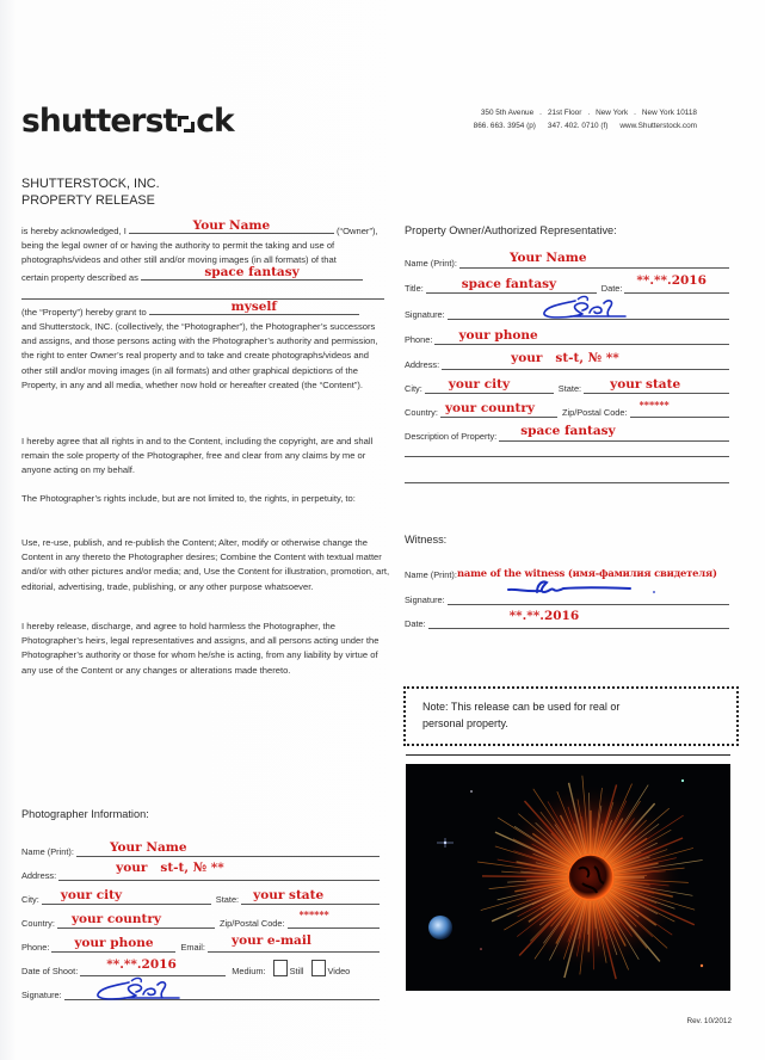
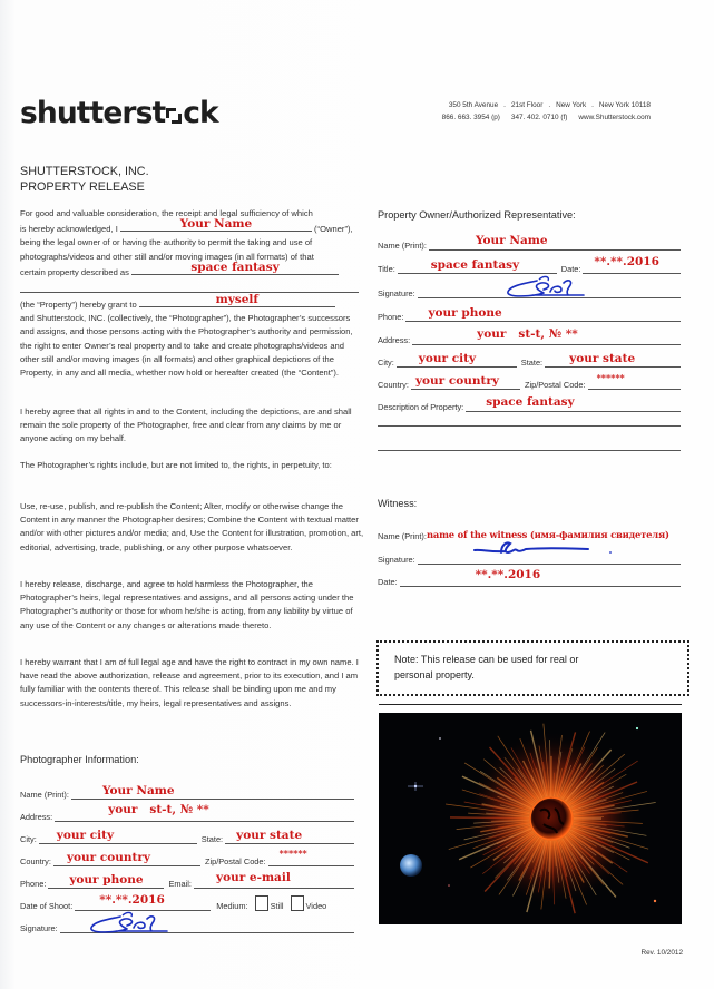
  shutterst ck
  SHUTTERSTOCK, INC.
  PROPERTY RELEASE
+ For good and valuable consideration, the receipt and legal sufficiency of which
  is hereby acknowledged, I
  Your Name
  (“Owner”),
  being the legal owner of or having the authority to permit the taking and use of
  photographs/videos and other still and/or moving images (in all formats) of that
  certain property described as
  space fantasy
  (the “Property”) hereby grant to
  myself
  and Shutterstock, INC. (collectively, the “Photographer”), the Photographer’s successors and assigns, and those persons acting with the Photographer’s authority and permission, the right to enter Owner’s real property and to take and create photographs/videos and other still and/or moving images (in all formats) and other graphical depictions of the Property, in any and all media, whether now hold or hereafter created (the “Content”).
- I hereby agree that all rights in and to the Content, including the copyright, are and shall remain the sole property of the Photographer, free and clear from any claims by me or anyone acting on my behalf.
+ I hereby agree that all rights in and to the Content, including the depictions, are and shall remain the sole property of the Photographer, free and clear from any claims by me or anyone acting on my behalf.
  The Photographer’s rights include, but are not limited to, the rights, in perpetuity, to:
- Use, re-use, publish, and re-publish the Content; Alter, modify or otherwise change the Content in any thereto the Photographer desires; Combine the Content with textual matter and/or with other pictures and/or media; and, Use the Content for illustration, promotion, art, editorial, advertising, trade, publishing, or any other purpose whatsoever.
+ Use, re-use, publish, and re-publish the Content; Alter, modify or otherwise change the Content in any manner the Photographer desires; Combine the Content with textual matter and/or with other pictures and/or media; and, Use the Content for illustration, promotion, art, editorial, advertising, trade, publishing, or any other purpose whatsoever.
  I hereby release, discharge, and agree to hold harmless the Photographer, the Photographer’s heirs, legal representatives and assigns, and all persons acting under the Photographer’s authority or those for whom he/she is acting, from any liability by virtue of any use of the Content or any changes or alterations made thereto.
+ I hereby warrant that I am of full legal age and have the right to contract in my own name. I have read the above authorization, release and agreement, prior to its execution, and I am fully familiar with the contents thereof. This release shall be binding upon me and my successors-in-interests/title, my heirs, legal representatives and assigns.
  Photographer Information:
  Name (Print):
  Your Name
  Address:
  your st-t, № **
  City:
  your city
  State:
  your state
  Country:
  your country
  Zip/Postal Code:
  ******
  Phone:
  your phone
  Email:
  your e-mail
  Date of Shoot:
  **.**.2016
  Medium:
  Still
  Video
  Signature:
  Property Owner/Authorized Representative:
  Name (Print):
  Your Name
  Title:
  space fantasy
  Date:
  **.**.2016
  Signature:
  Phone:
  your phone
  Address:
  your st-t, № **
  City:
  your city
  State:
  your state
  Country:
  your country
  Zip/Postal Code:
  ******
  Description of Property:
  space fantasy
  Witness:
  Name (Print):
  name of the witness (имя-фамилия свидетеля)
  Signature:
  Date:
  **.**.2016
  Note: This release can be used for real or personal property.
